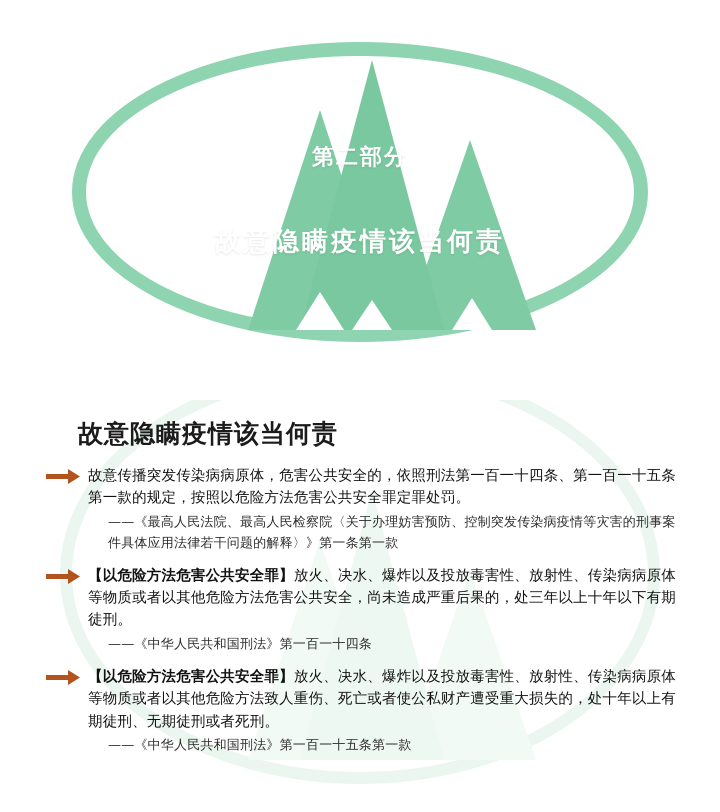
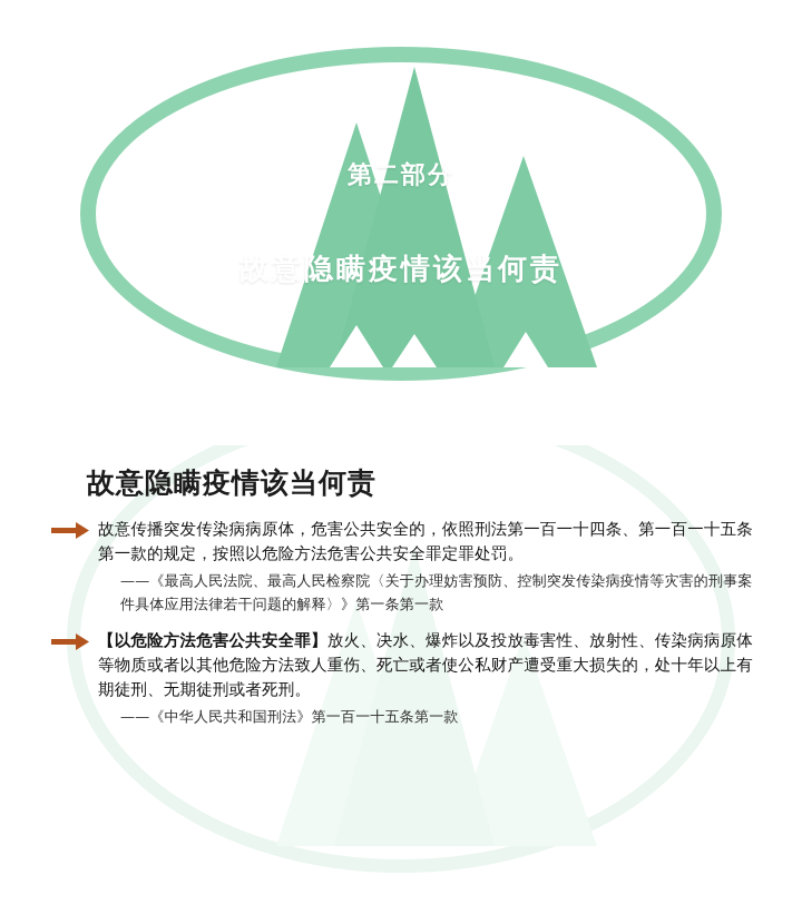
  第二部分
  故意隐瞒疫情该当何责
  故意隐瞒疫情该当何责
  故意传播突发传染病病原体，危害公共安全的，依照刑法第一百一十四条、第一百一十五条第一款的规定，按照以危险方法危害公共安全罪定罪处罚。
  ——《最高人民法院、最高人民检察院〈关于办理妨害预防、控制突发传染病疫情等灾害的刑事案件具体应用法律若干问题的解释〉》第一条第一款
- 【以危险方法危害公共安全罪】放火、决水、爆炸以及投放毒害性、放射性、传染病病原体等物质或者以其他危险方法危害公共安全，尚未造成严重后果的，处三年以上十年以下有期徒刑。
- ——《中华人民共和国刑法》第一百一十四条
  【以危险方法危害公共安全罪】放火、决水、爆炸以及投放毒害性、放射性、传染病病原体等物质或者以其他危险方法致人重伤、死亡或者使公私财产遭受重大损失的，处十年以上有期徒刑、无期徒刑或者死刑。
  ——《中华人民共和国刑法》第一百一十五条第一款
